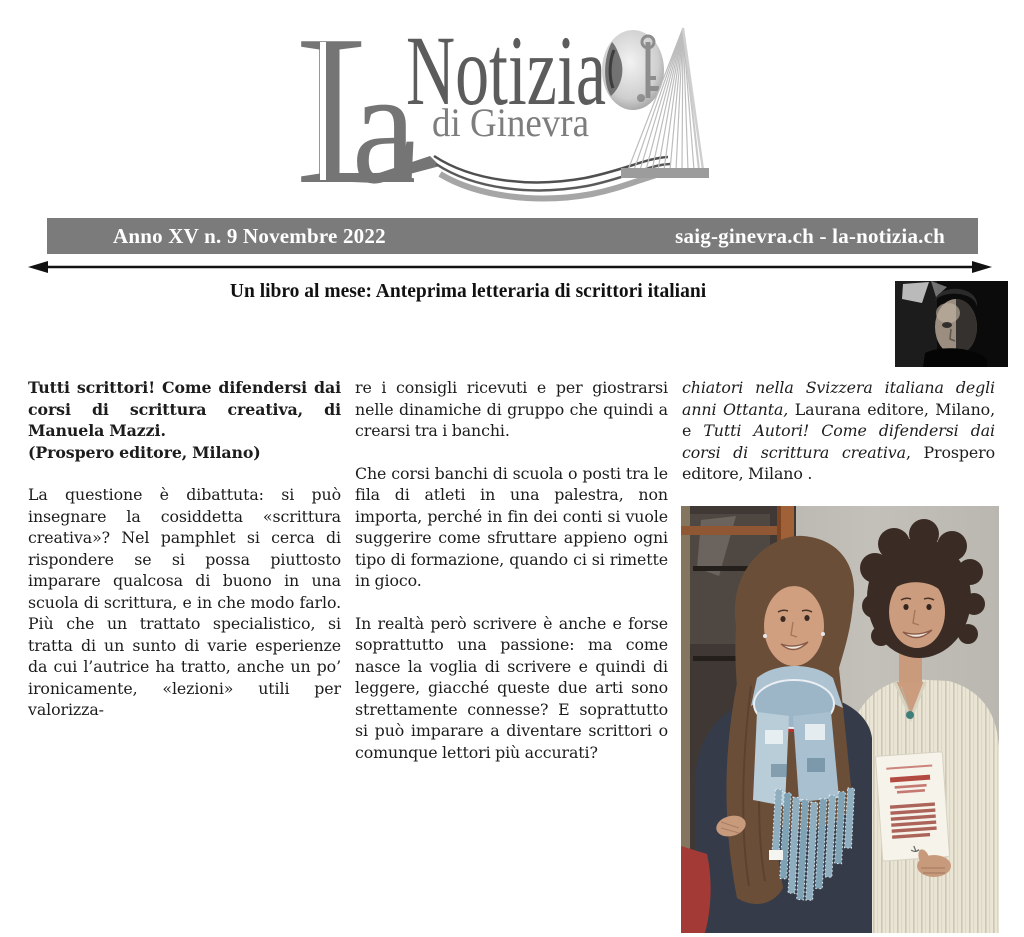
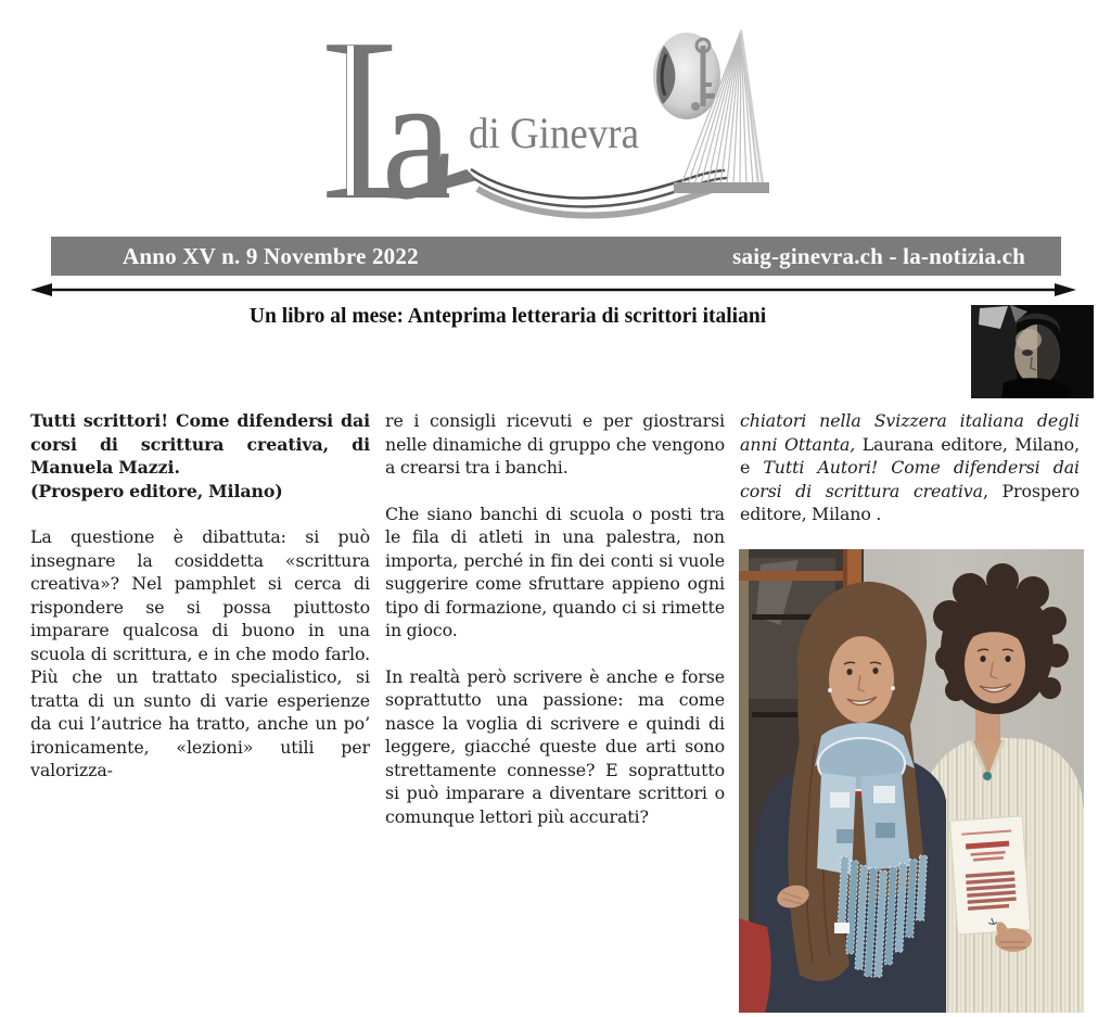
  L
  a
- Notizia
  di Ginevra
  Anno XV n. 9 Novembre 2022
  saig-ginevra.ch - la-notizia.ch
  Un libro al mese: Anteprima letteraria di scrittori italiani
  Tutti scrittori! Come difendersi dai corsi di scrittura creativa, di Manuela Mazzi.
  (Prospero editore, Milano)
  La questione è dibattuta: si può insegnare la cosiddetta «scrittura creativa»? Nel pamphlet si cerca di rispondere se si possa piuttosto imparare qualcosa di buono in una scuola di scrittura, e in che modo farlo. Più che un trattato specialistico, si tratta di un sunto di varie esperienze da cui l’autrice ha tratto, anche un po’ ironicamente, «lezioni» utili per valorizza-
- re i consigli ricevuti e per giostrarsi nelle dinamiche di gruppo che quindi a crearsi tra i banchi.
+ re i consigli ricevuti e per giostrarsi nelle dinamiche di gruppo che vengono a crearsi tra i banchi.
- Che corsi banchi di scuola o posti tra le fila di atleti in una palestra, non importa, perché in fin dei conti si vuole suggerire come sfruttare appieno ogni tipo di formazione, quando ci si rimette in gioco.
+ Che siano banchi di scuola o posti tra le fila di atleti in una palestra, non importa, perché in fin dei conti si vuole suggerire come sfruttare appieno ogni tipo di formazione, quando ci si rimette in gioco.
  In realtà però scrivere è anche e forse soprattutto una passione: ma come nasce la voglia di scrivere e quindi di leggere, giacché queste due arti sono strettamente connesse? E soprattutto si può imparare a diventare scrittori o comunque lettori più accurati?
  chiatori nella Svizzera italiana degli anni Ottanta, Laurana editore, Milano, e Tutti Autori! Come difendersi dai corsi di scrittura creativa, Prospero editore, Milano .
